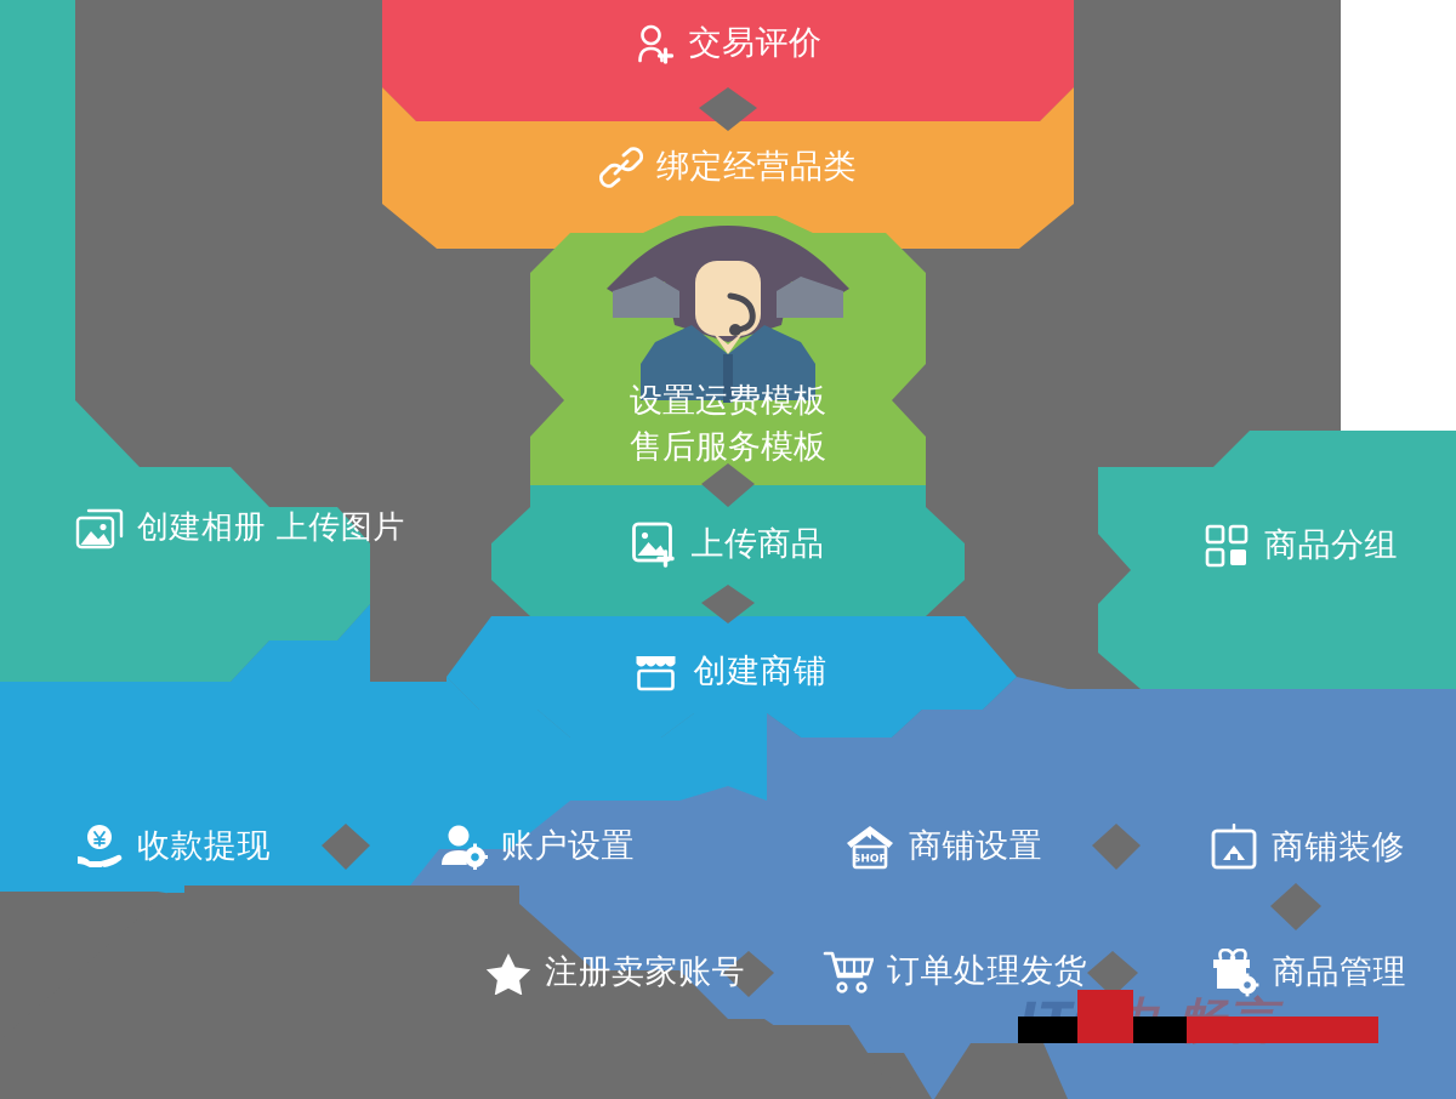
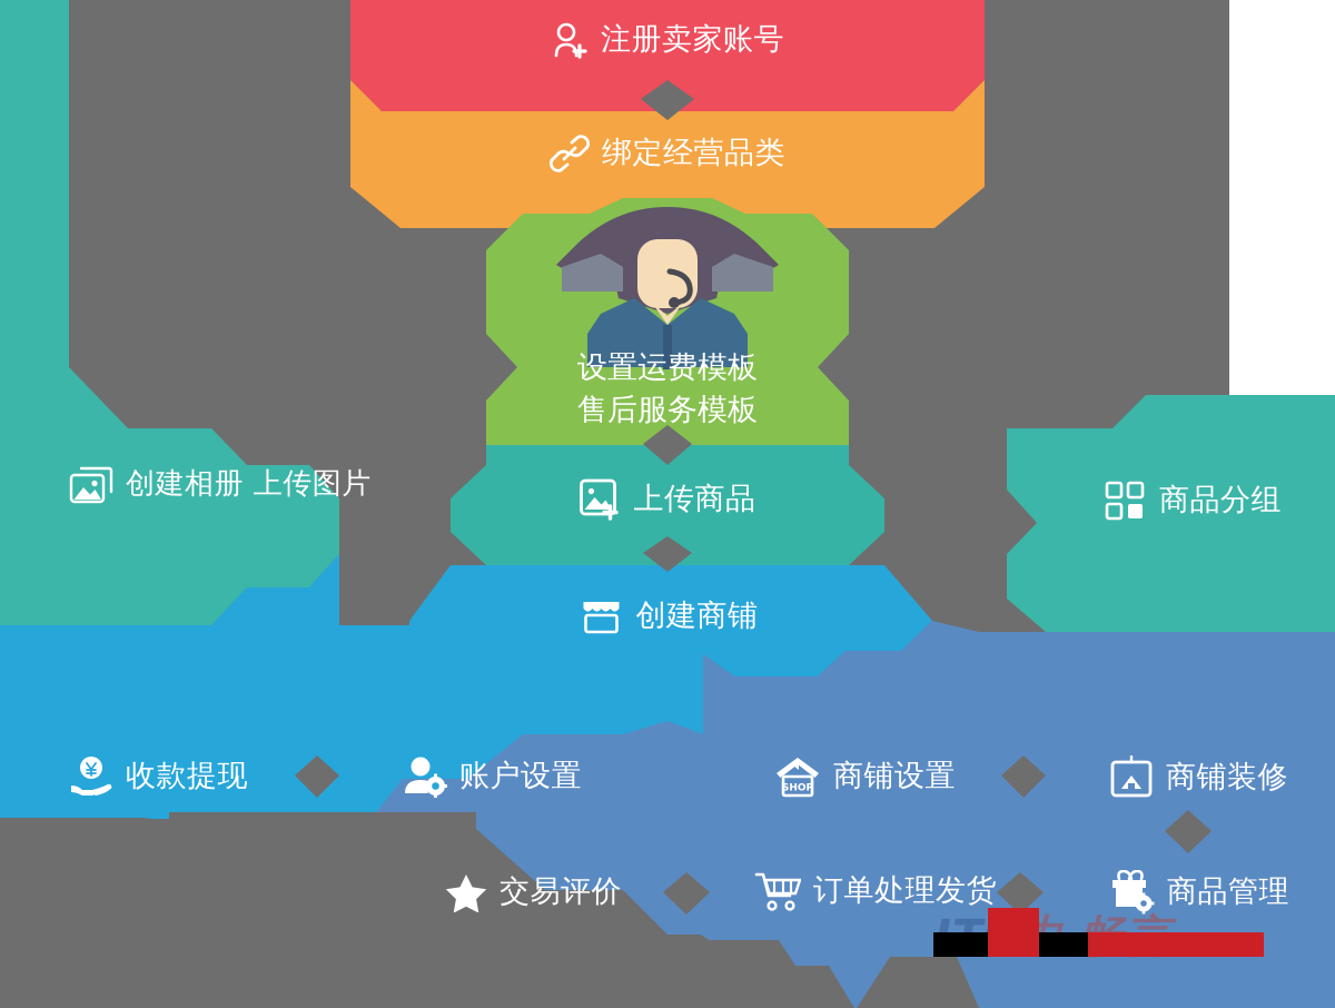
- 交易评价
+ 注册卖家账号
  绑定经营品类
  设置运费模板
  售后服务模板
  创建相册 上传图片
  上传商品
  商品分组
  创建商铺
  收款提现
  账户设置
  SHOP
  商铺设置
  商铺装修
- 注册卖家账号
+ 交易评价
  订单处理发货
  商品管理
